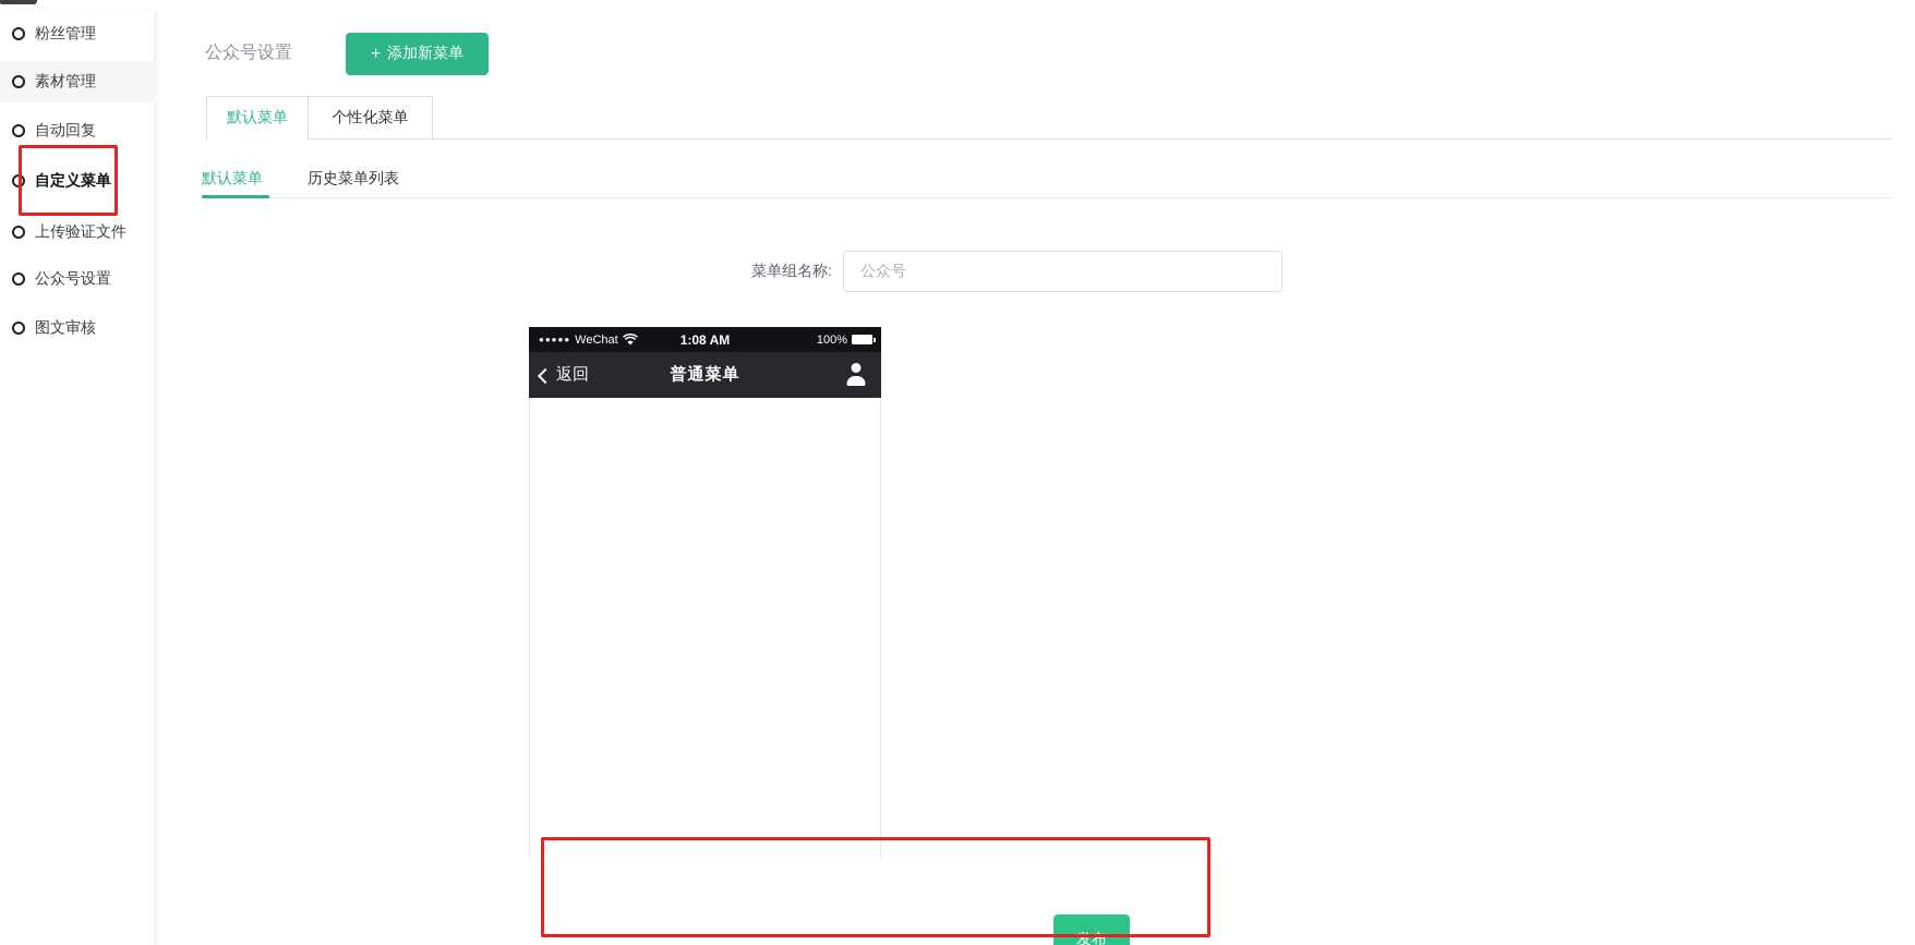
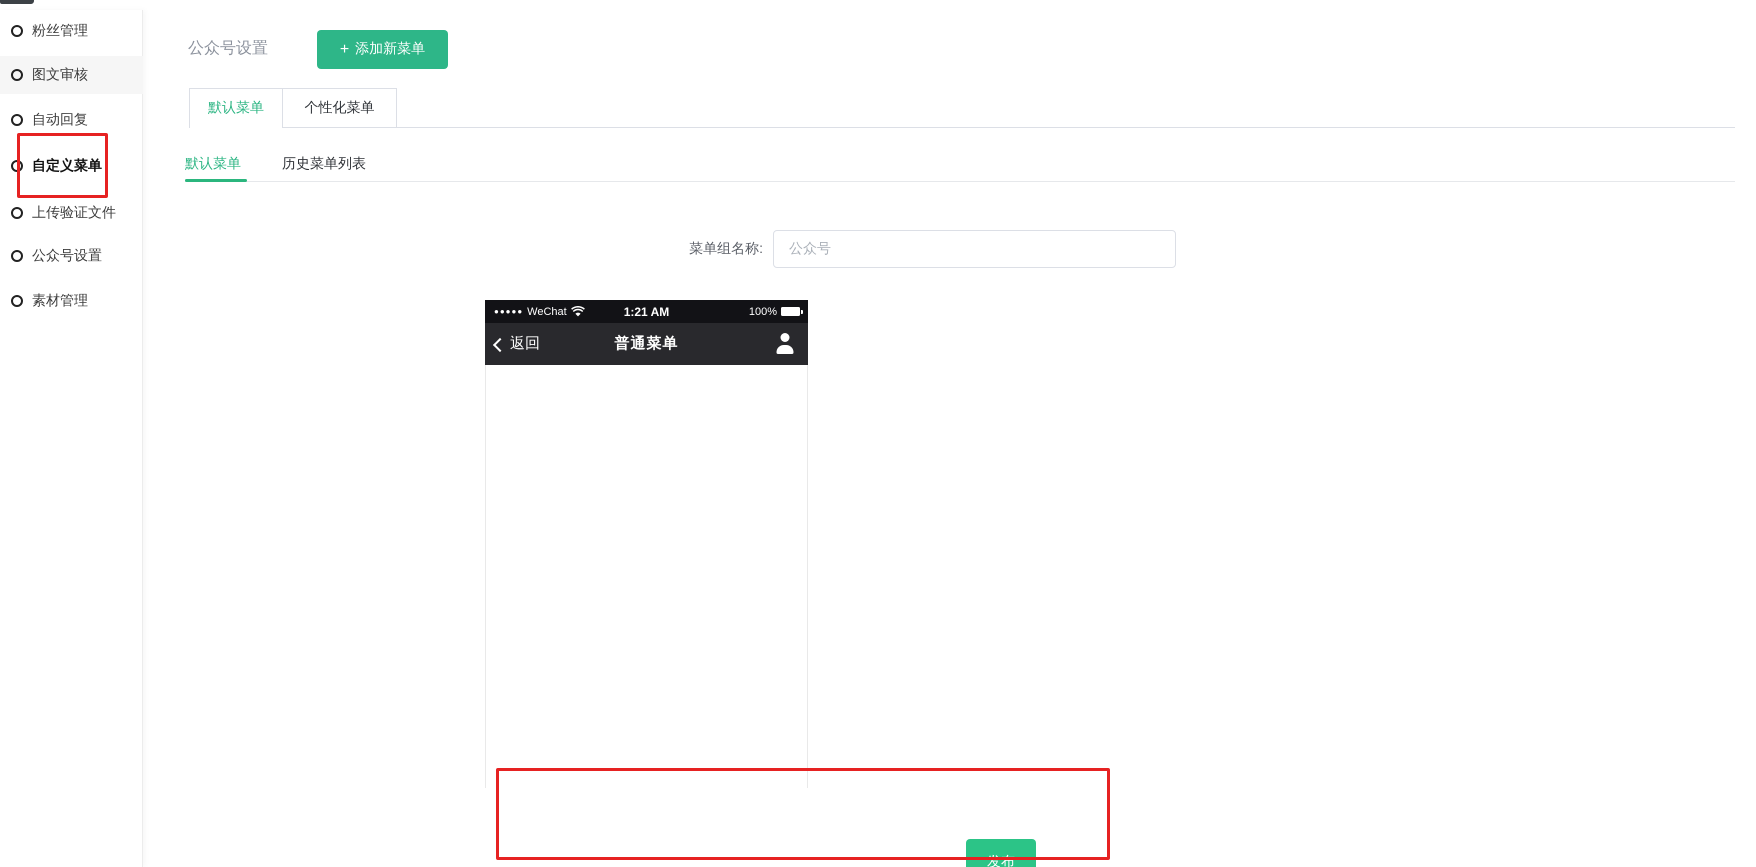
  粉丝管理
- 素材管理
+ 图文审核
  自动回复
  自定义菜单
  上传验证文件
  公众号设置
- 图文审核
+ 素材管理
  公众号设置
  +
  添加新菜单
  默认菜单
  个性化菜单
  默认菜单
  历史菜单列表
  菜单组名称:
  公众号
  ●●●●●
  WeChat
- 1:08 AM
+ 1:21 AM
  100%
  返回
  普通菜单
  发布
